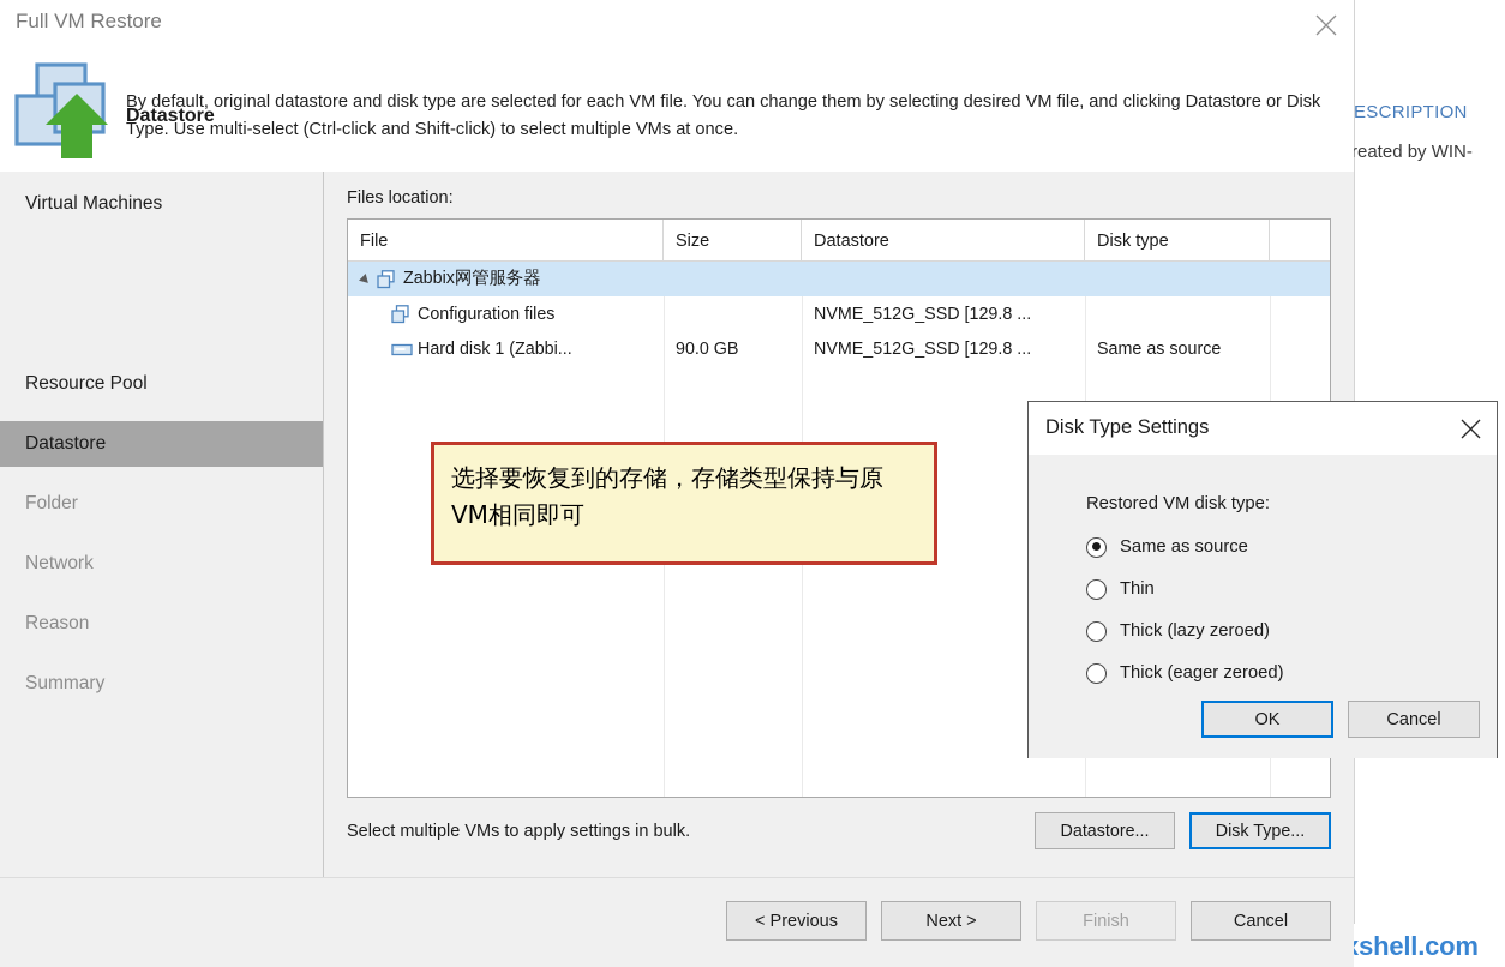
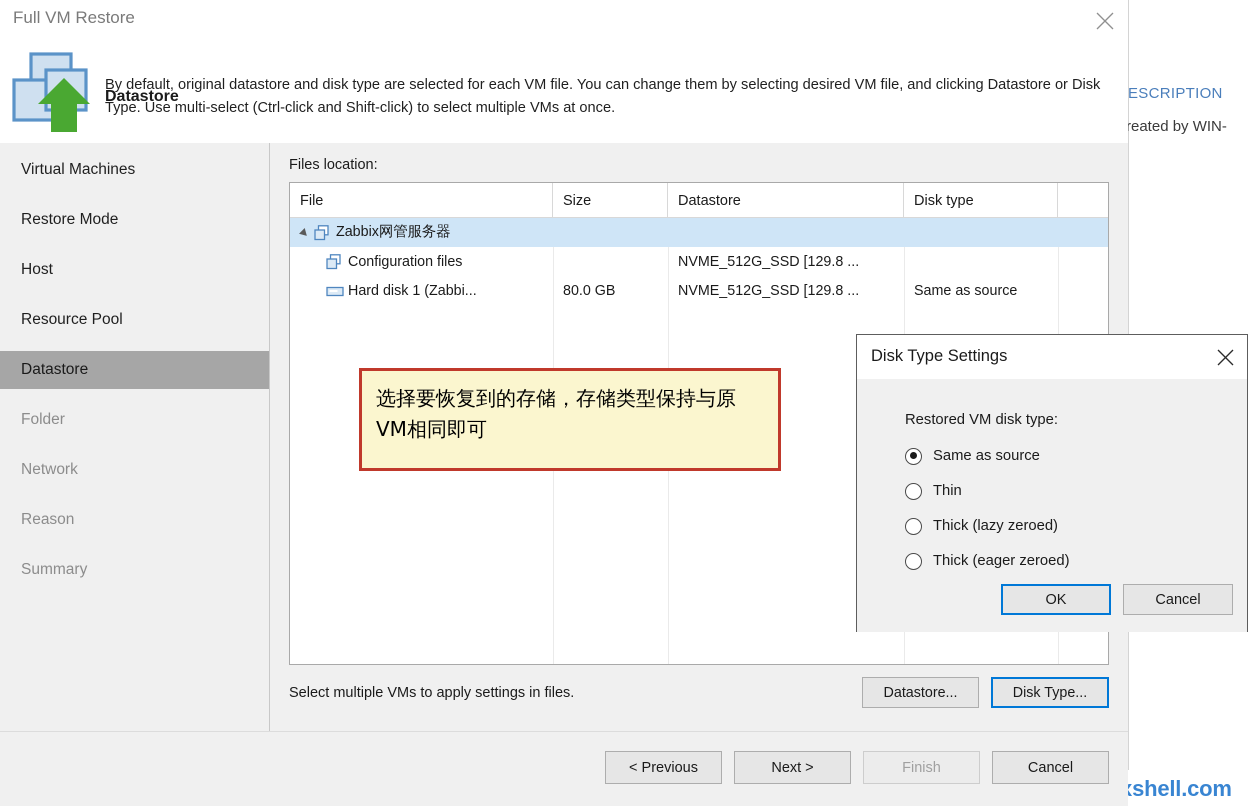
  ESCRIPTION
  reated by WIN-
  shell.com
  Full VM Restore
  Datastore
  By default, original datastore and disk type are selected for each VM file. You can change them by selecting desired VM file, and clicking Datastore or Disk Type. Use multi-select (Ctrl-click and Shift-click) to select multiple VMs at once.
  Virtual Machines
+ Restore Mode
+ Host
  Resource Pool
  Datastore
  Folder
  Network
  Reason
  Summary
  Files location:
  File
  Size
  Datastore
  Disk type
  Zabbix网管服务器
  Configuration files
  NVME_512G_SSD [129.8 ...
  Hard disk 1 (Zabbi...
- 90.0 GB
+ 80.0 GB
  NVME_512G_SSD [129.8 ...
  Same as source
- Select multiple VMs to apply settings in bulk.
+ Select multiple VMs to apply settings in files.
  Datastore...
  Disk Type...
  < Previous
  Next >
  Finish
  Cancel
  选择要恢复到的存储，存储类型保持与原VM相同即可
  Disk Type Settings
  Restored VM disk type:
  Same as source
  Thin
  Thick (lazy zeroed)
  Thick (eager zeroed)
  OK
  Cancel
